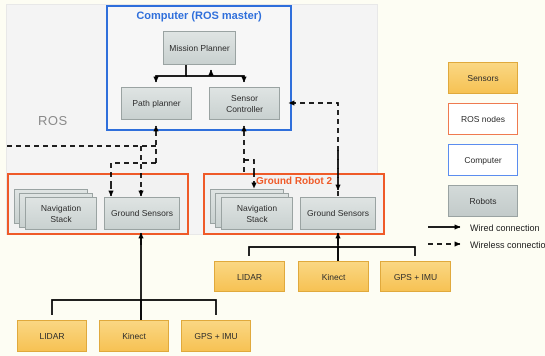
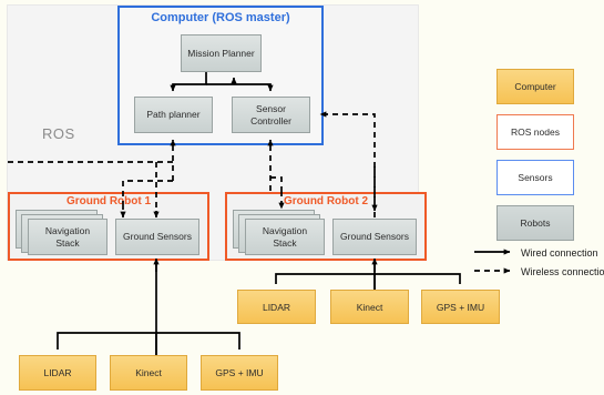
  ROS
  Computer (ROS master)
  Mission Planner
  Path planner
  Sensor
  Controller
+ Ground Robot 1
  Navigation
  Stack
  Ground Sensors
  Ground Robot 2
  Navigation
  Stack
  Ground Sensors
  LIDAR
  Kinect
  GPS + IMU
  LIDAR
  Kinect
  GPS + IMU
- Sensors
+ Computer
  ROS nodes
- Computer
+ Sensors
  Robots
  Wired connection
  Wireless connectio
